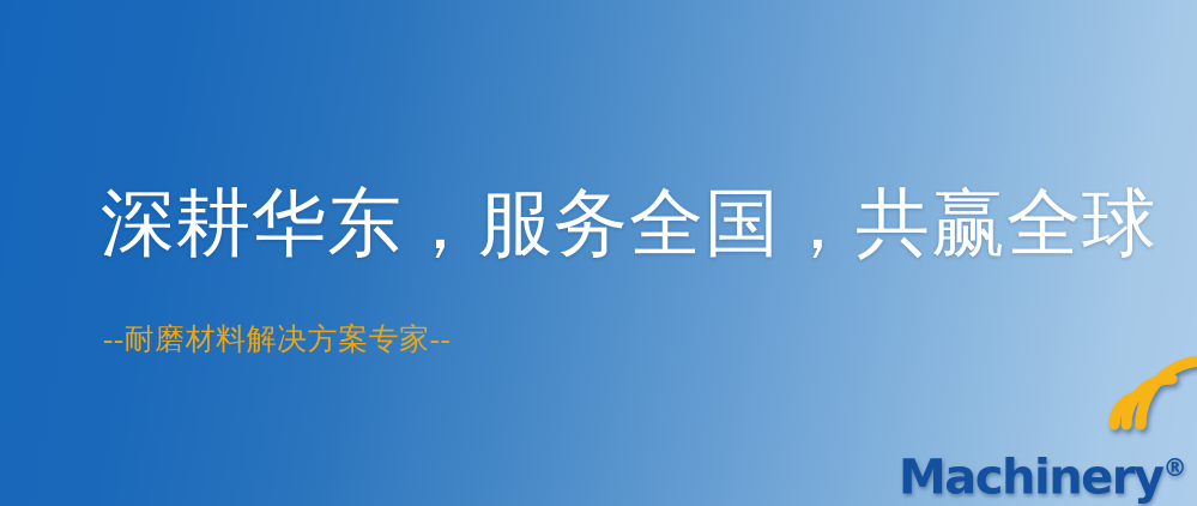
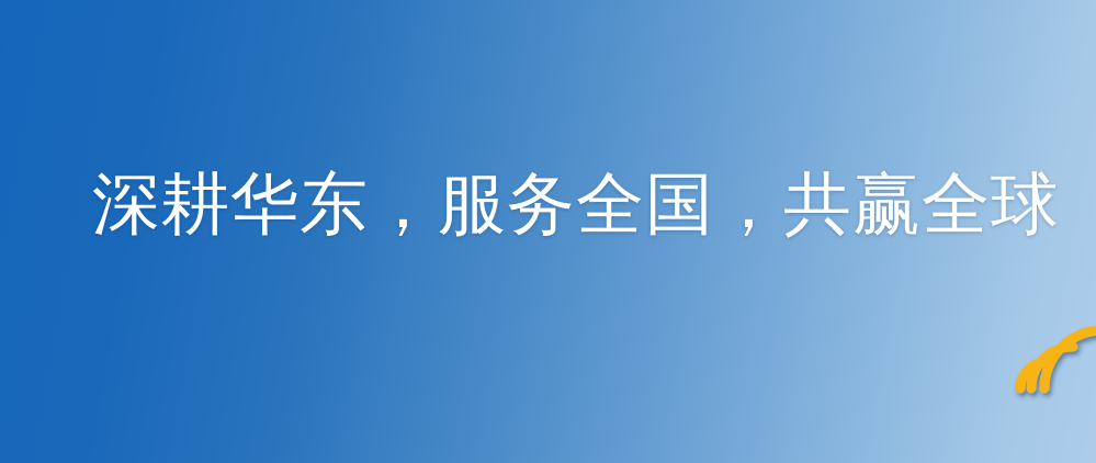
  深耕华东，服务全国，共赢全球
- --耐磨材料解决方案专家--
- Machinery®
